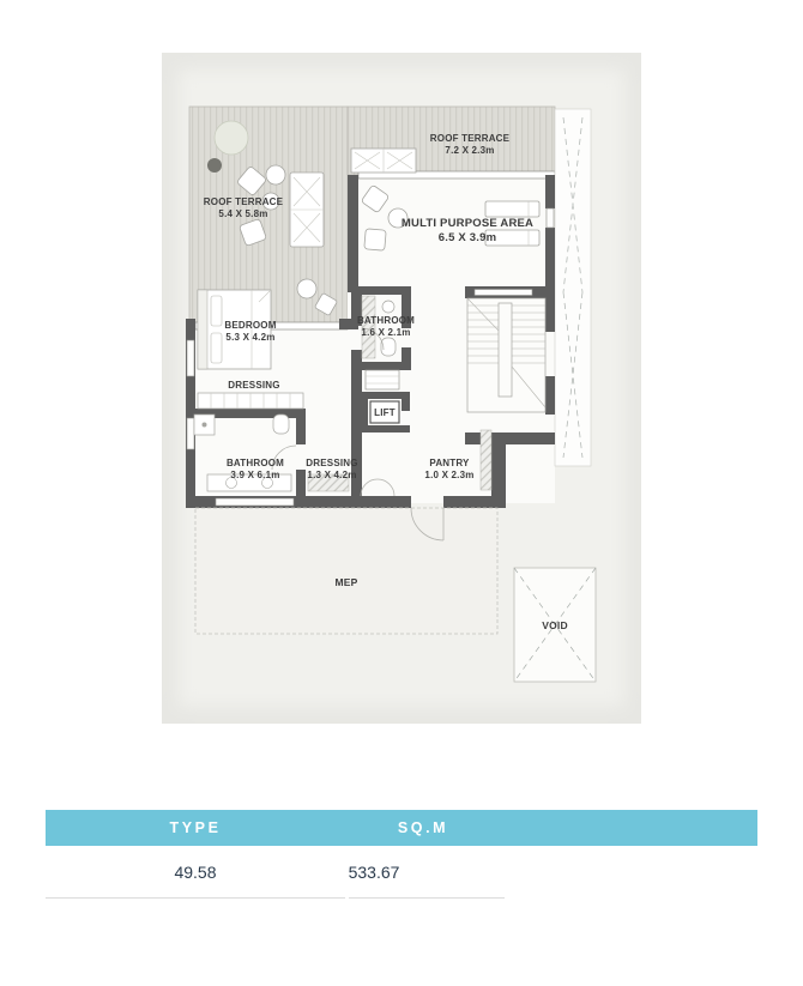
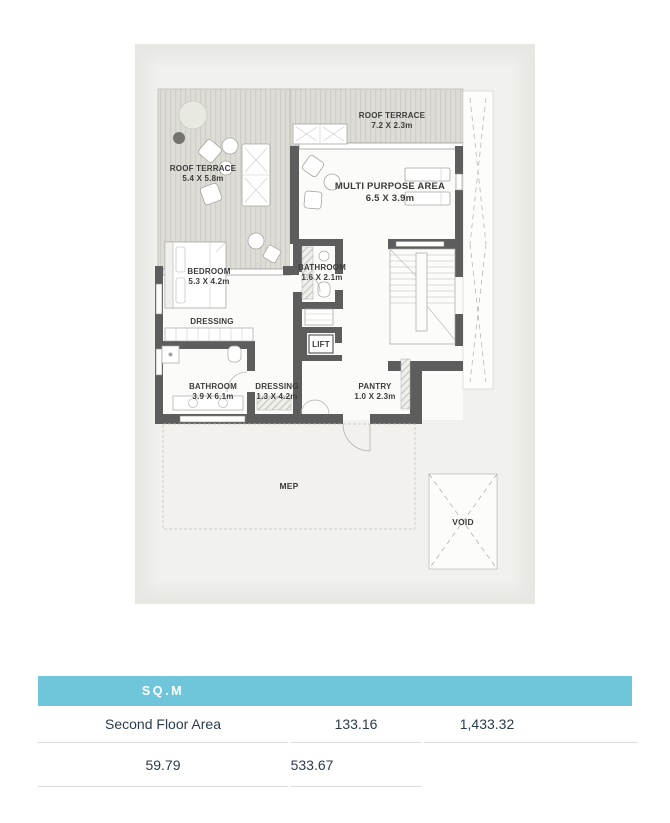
  ROOF TERRACE
  7.2 X 2.3m
  ROOF TERRACE
  5.4 X 5.8m
  MULTI PURPOSE AREA
  6.5 X 3.9m
  BEDROOM
  5.3 X 4.2m
  BATHROOM
  1.6 X 2.1m
  DRESSING
  LIFT
  BATHROOM
  3.9 X 6.1m
  DRESSING
  1.3 X 4.2m
  PANTRY
  1.0 X 2.3m
  MEP
  VOID
- TYPE
  SQ.M
+ Second Floor Area
+ 133.16
+ 1,433.32
- 49.58
+ 59.79
  533.67
